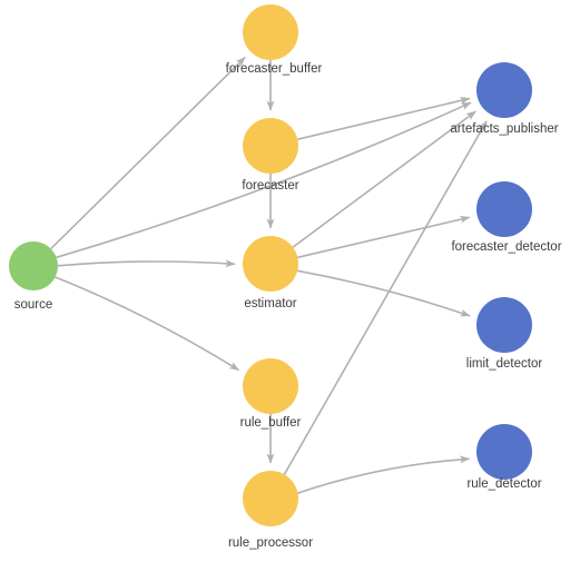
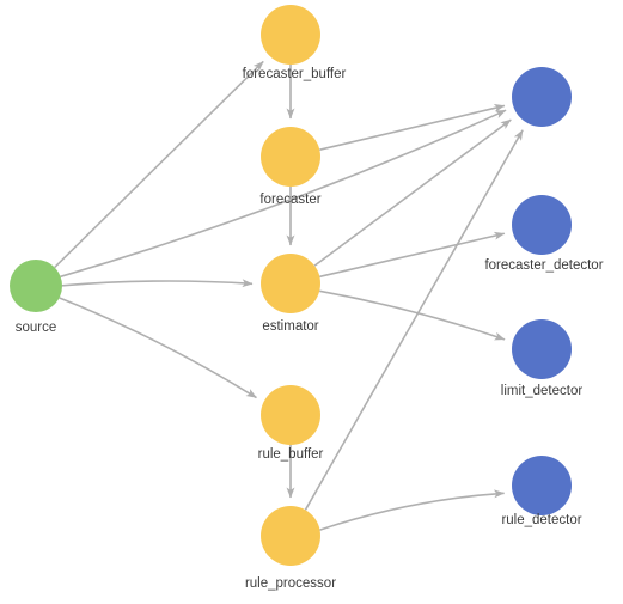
  source
  forecaster_buffer
  forecaster
  estimator
  rule_buffer
  rule_processor
- artefacts_publisher
  forecaster_detector
  limit_detector
  rule_detector
